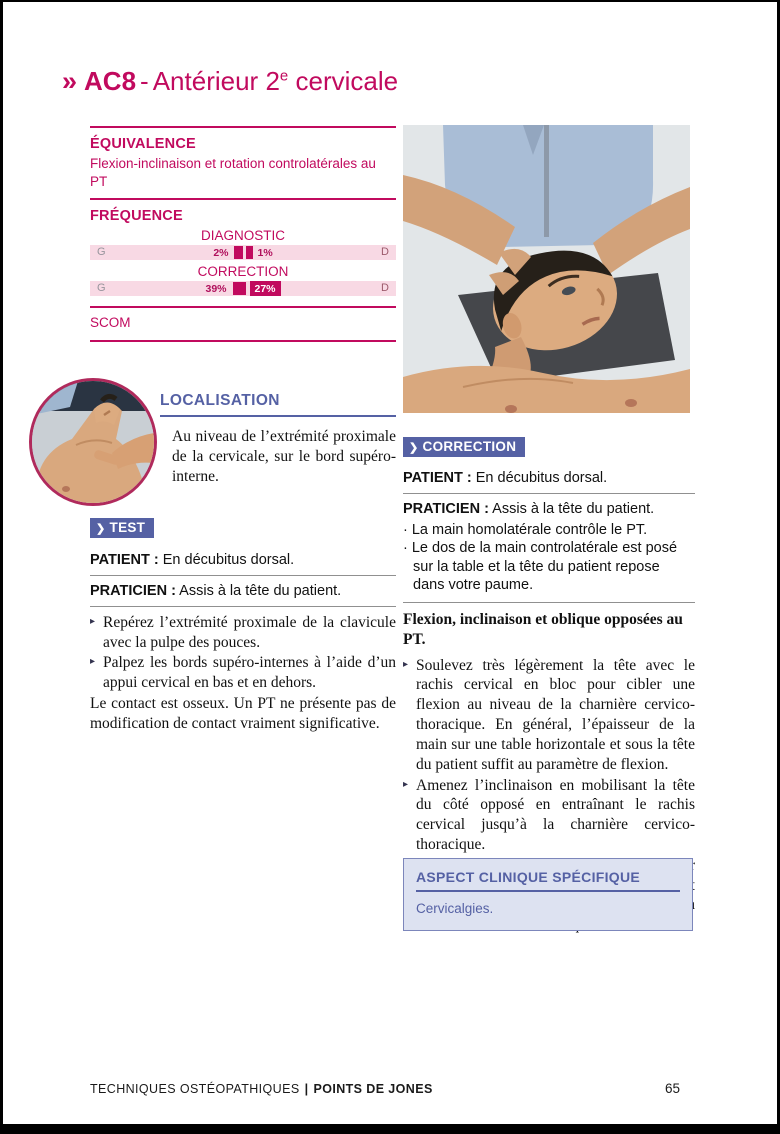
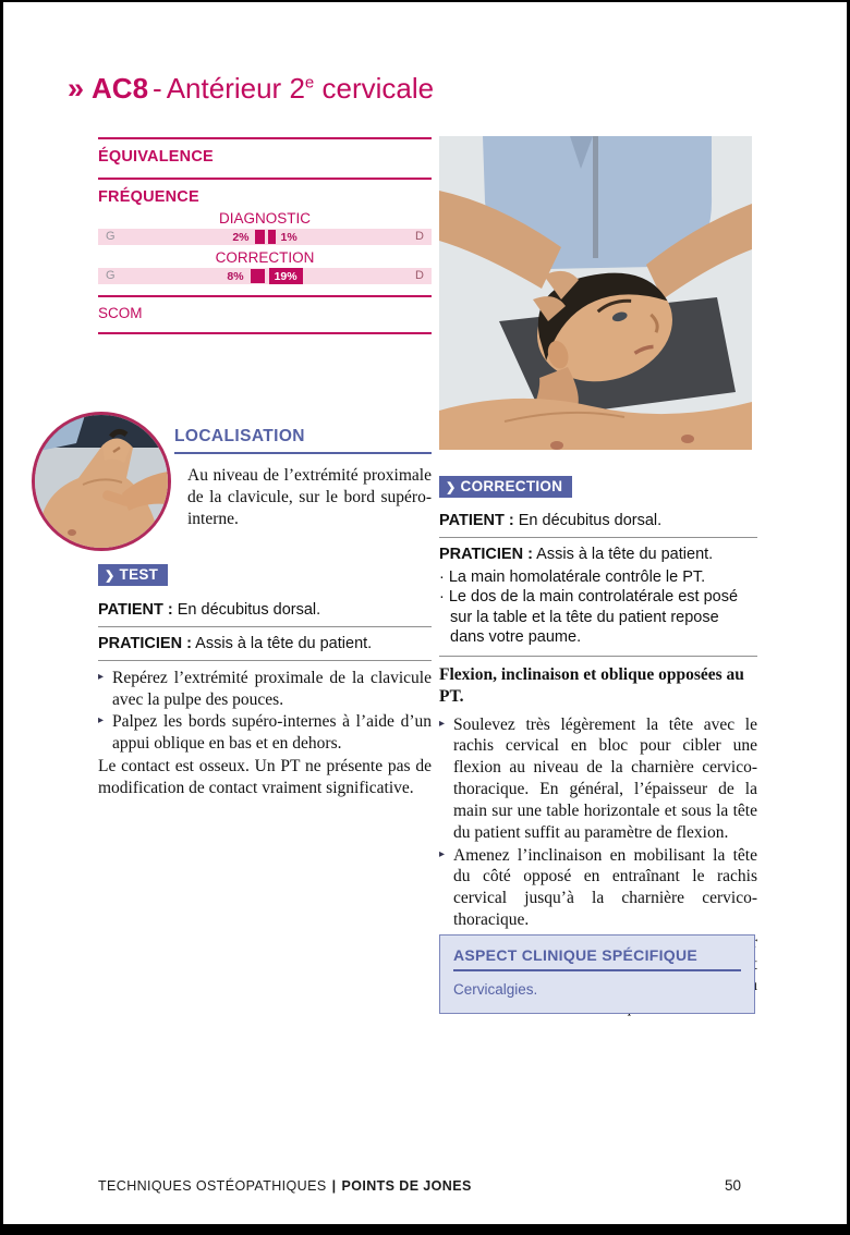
  » AC8 - Antérieur 2e cervicale
  ÉQUIVALENCE
- Flexion-inclinaison et rotation controlatérales au PT
  FRÉQUENCE
  DIAGNOSTIC
  G
  2%
  1%
  D
  CORRECTION
  G
- 39%
+ 8%
- 27%
+ 19%
  D
  SCOM
  LOCALISATION
- Au niveau de l’extrémité proximale de la cervicale, sur le bord supéro-interne.
+ Au niveau de l’extrémité proximale de la clavicule, sur le bord supéro-interne.
  ❯ TEST
  PATIENT : En décubitus dorsal.
  PRATICIEN : Assis à la tête du patient.
  ▸
  Repérez l’extrémité proximale de la clavicule avec la pulpe des pouces.
  ▸
- Palpez les bords supéro-internes à l’aide d’un appui cervical en bas et en dehors.
+ Palpez les bords supéro-internes à l’aide d’un appui oblique en bas et en dehors.
  Le contact est osseux. Un PT ne présente pas de modification de contact vraiment significative.
  ❯ CORRECTION
  PATIENT : En décubitus dorsal.
  PRATICIEN : Assis à la tête du patient.
  · La main homolatérale contrôle le PT.
  · Le dos de la main controlatérale est posé sur la table et la tête du patient repose dans votre paume.
  Flexion, inclinaison et oblique opposées au PT.
  ▸
  Soulevez très légèrement la tête avec le rachis cervical en bloc pour cibler une flexion au niveau de la charnière cervico-thoracique. En général, l’épaisseur de la main sur une table horizontale et sous la tête du patient suffit au paramètre de flexion.
  ▸
  Amenez l’inclinaison en mobilisant la tête du côté opposé en entraînant le rachis cervical jusqu’à la charnière cervico-thoracique.
  ASPECT CLINIQUE SPÉCIFIQUE
  Cervicalgies.
  TECHNIQUES OSTÉOPATHIQUES | POINTS DE JONES
- 65
+ 50
